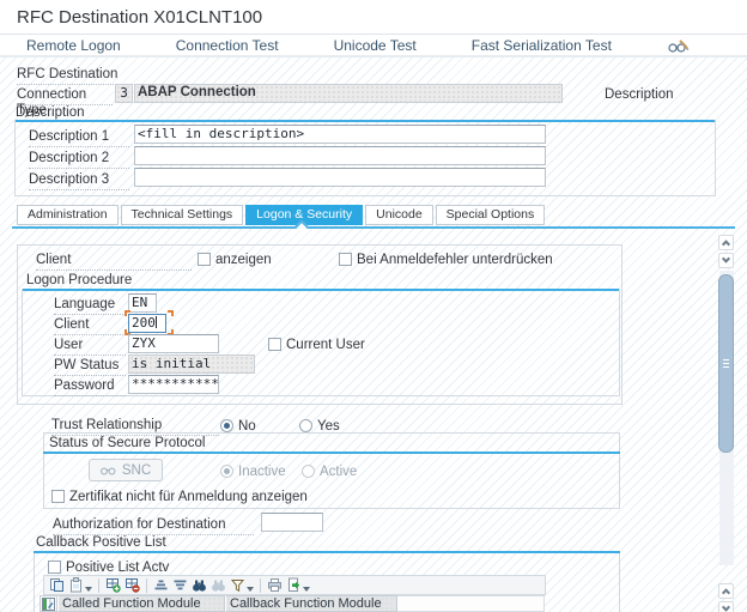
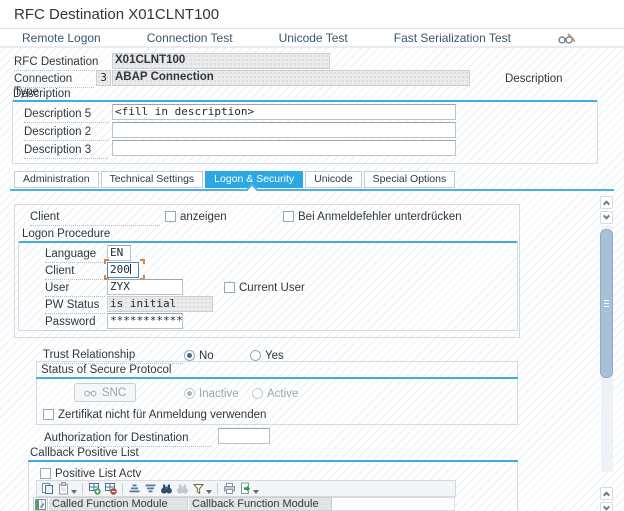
  RFC Destination X01CLNT100
  Remote Logon
  Connection Test
  Unicode Test
  Fast Serialization Test
  RFC Destination
+ X01CLNT100
  Connection Type
  3
  ABAP Connection
  Description
  Description
- Description 1
+ Description 5
  <fill in description>
  Description 2
  Description 3
  Administration
  Technical Settings
  Logon & Security
  Unicode
  Special Options
  Client
  anzeigen
  Bei Anmeldefehler unterdrücken
  Logon Procedure
  Language
  EN
  Client
  200
  User
  ZYX
  Current User
  PW Status
  is initial
  Password
  ***********
  Trust Relationship
  No
  Yes
  Status of Secure Protocol
  SNC
  Inactive
  Active
- Zertifikat nicht für Anmeldung anzeigen
+ Zertifikat nicht für Anmeldung verwenden
  Authorization for Destination
  Callback Positive List
  Positive List Actv
  Called Function Module
  Callback Function Module
